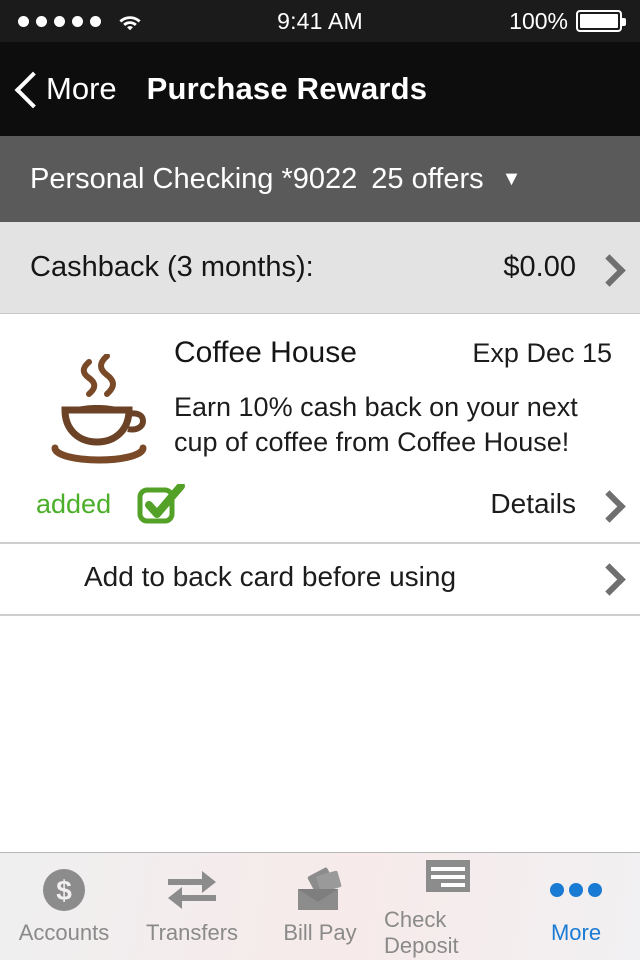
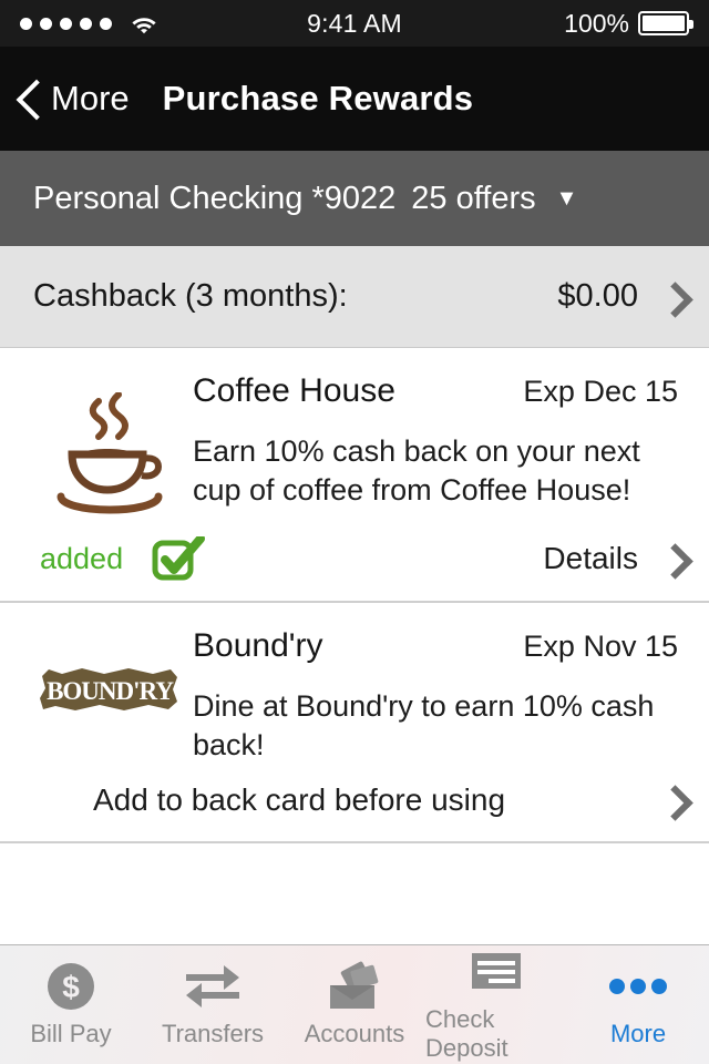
  9:41 AM
  100%
  More
  Purchase Rewards
  Personal Checking *9022
  25 offers
  ▼
  Cashback (3 months):
  $0.00
  Coffee House
  Exp Dec 15
  Earn 10% cash back on your next cup of coffee from Coffee House!
  added
  Details
+ BOUND'RY
+ Bound'ry
+ Exp Nov 15
+ Dine at Bound'ry to earn 10% cash back!
  Add to back card before using
  $
- Accounts
+ Bill Pay
  Transfers
- Bill Pay
+ Accounts
  Check Deposit
  More
